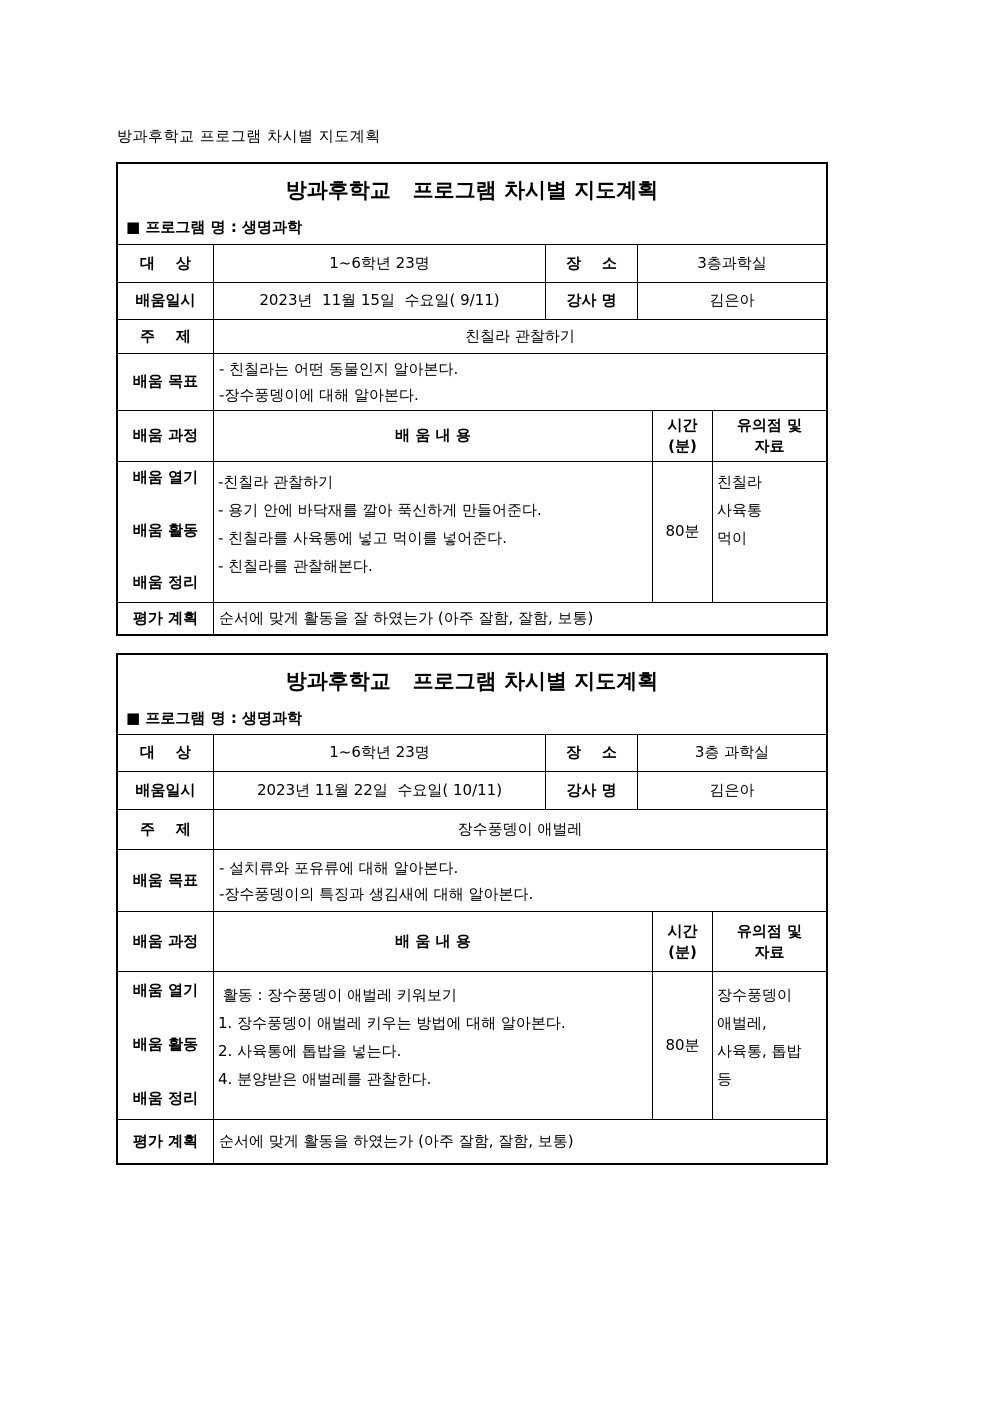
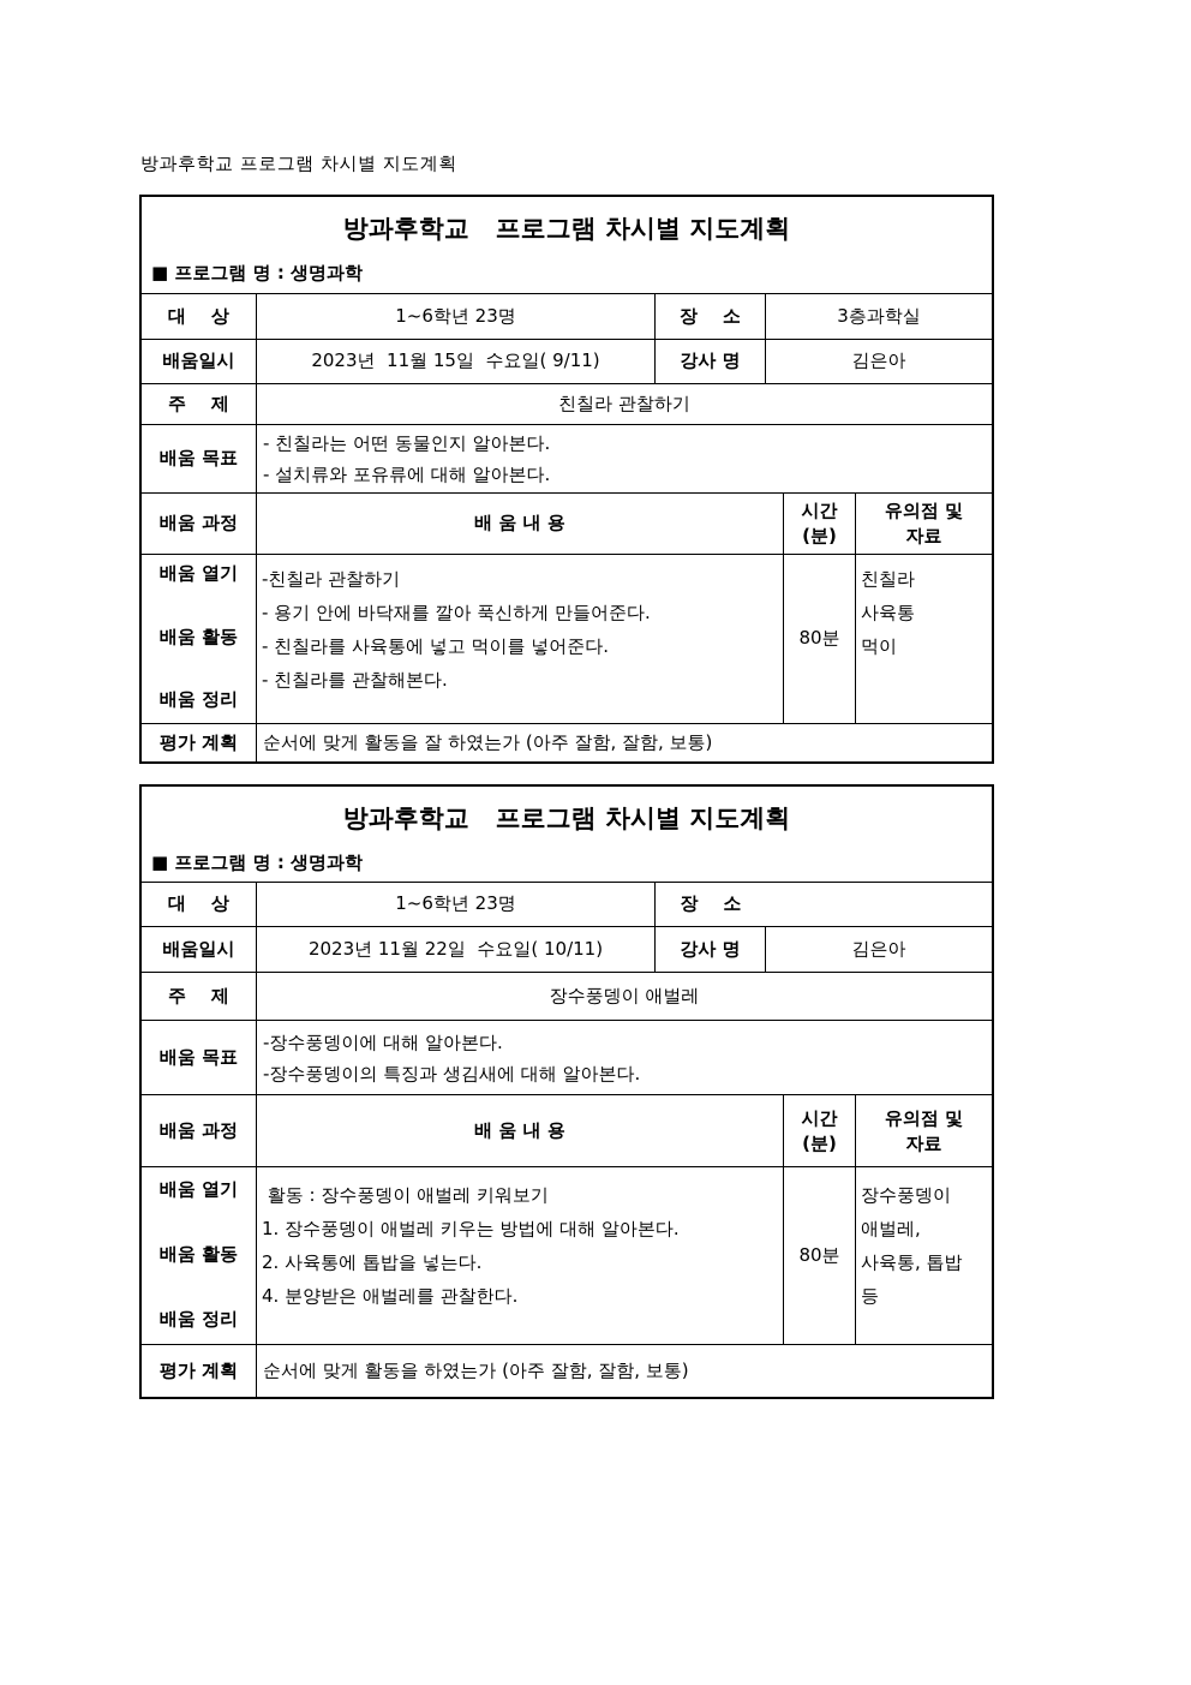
  방과후학교 프로그램 차시별 지도계획
  방과후학교 프로그램 차시별 지도계획
  ■ 프로그램 명 : 생명과학
  대 상
  1~6학년 23명
  장 소
  3층과학실
  배움일시
  2023년 11월 15일 수요일( 9/11)
  강사 명
  김은아
  주 제
  친칠라 관찰하기
  배움 목표
  - 친칠라는 어떤 동물인지 알아본다.
- -장수풍뎅이에 대해 알아본다.
+ - 설치류와 포유류에 대해 알아본다.
  배움 과정
  배 움 내 용
  시간
  (분)
  유의점 및
  자료
  배움 열기
  배움 활동
  배움 정리
  -친칠라 관찰하기
  - 용기 안에 바닥재를 깔아 푹신하게 만들어준다.
  - 친칠라를 사육통에 넣고 먹이를 넣어준다.
  - 친칠라를 관찰해본다.
  80분
  친칠라
  사육통
  먹이
  평가 계획
  순서에 맞게 활동을 잘 하였는가 (아주 잘함, 잘함, 보통)
  방과후학교 프로그램 차시별 지도계획
  ■ 프로그램 명 : 생명과학
  대 상
  1~6학년 23명
  장 소
- 3층 과학실
  배움일시
  2023년 11월 22일 수요일( 10/11)
  강사 명
  김은아
  주 제
  장수풍뎅이 애벌레
  배움 목표
- - 설치류와 포유류에 대해 알아본다.
+ -장수풍뎅이에 대해 알아본다.
  -장수풍뎅이의 특징과 생김새에 대해 알아본다.
  배움 과정
  배 움 내 용
  시간
  (분)
  유의점 및
  자료
  배움 열기
  배움 활동
  배움 정리
  활동 : 장수풍뎅이 애벌레 키워보기
  1. 장수풍뎅이 애벌레 키우는 방법에 대해 알아본다.
  2. 사육통에 톱밥을 넣는다.
  4. 분양받은 애벌레를 관찰한다.
  80분
  장수풍뎅이
  애벌레,
  사육통, 톱밥
  등
  평가 계획
  순서에 맞게 활동을 하였는가 (아주 잘함, 잘함, 보통)
